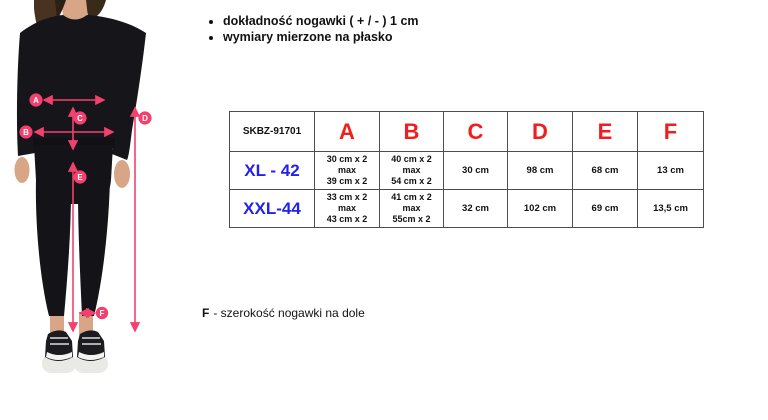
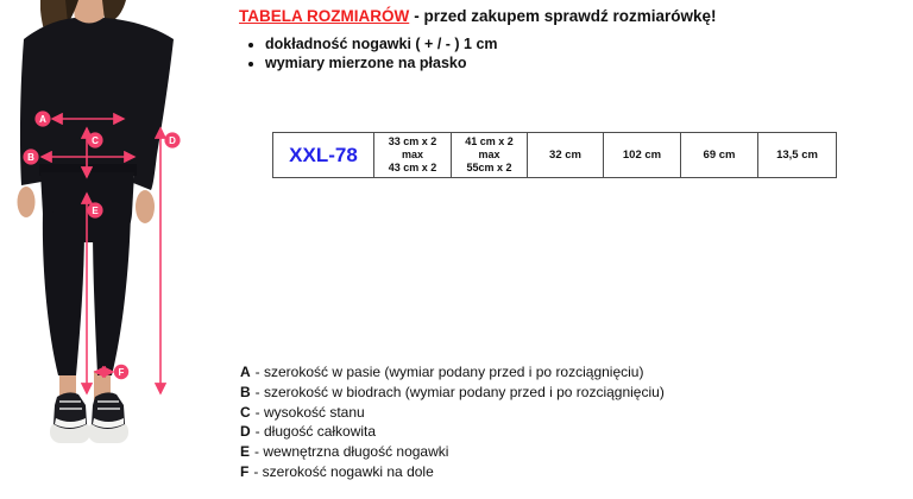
  A
  B
  C
  D
  E
  F
+ TABELA ROZMIARÓW - przed zakupem sprawdź rozmiarówkę!
  dokładność nogawki ( + / - ) 1 cm
  wymiary mierzone na płasko
- SKBZ-91701	A	B	C	D	E	F
- XL - 42	30 cm x 2 max 39 cm x 2	40 cm x 2 max 54 cm x 2	30 cm	98 cm	68 cm	13 cm
- XXL-44	33 cm x 2 max 43 cm x 2	41 cm x 2 max 55cm x 2	32 cm	102 cm	69 cm	13,5 cm
+ XXL-78	33 cm x 2 max 43 cm x 2	41 cm x 2 max 55cm x 2	32 cm	102 cm	69 cm	13,5 cm
+ A - szerokość w pasie (wymiar podany przed i po rozciągnięciu)
+ B - szerokość w biodrach (wymiar podany przed i po rozciągnięciu)
+ C - wysokość stanu
+ D - długość całkowita
+ E - wewnętrzna długość nogawki
  F - szerokość nogawki na dole
